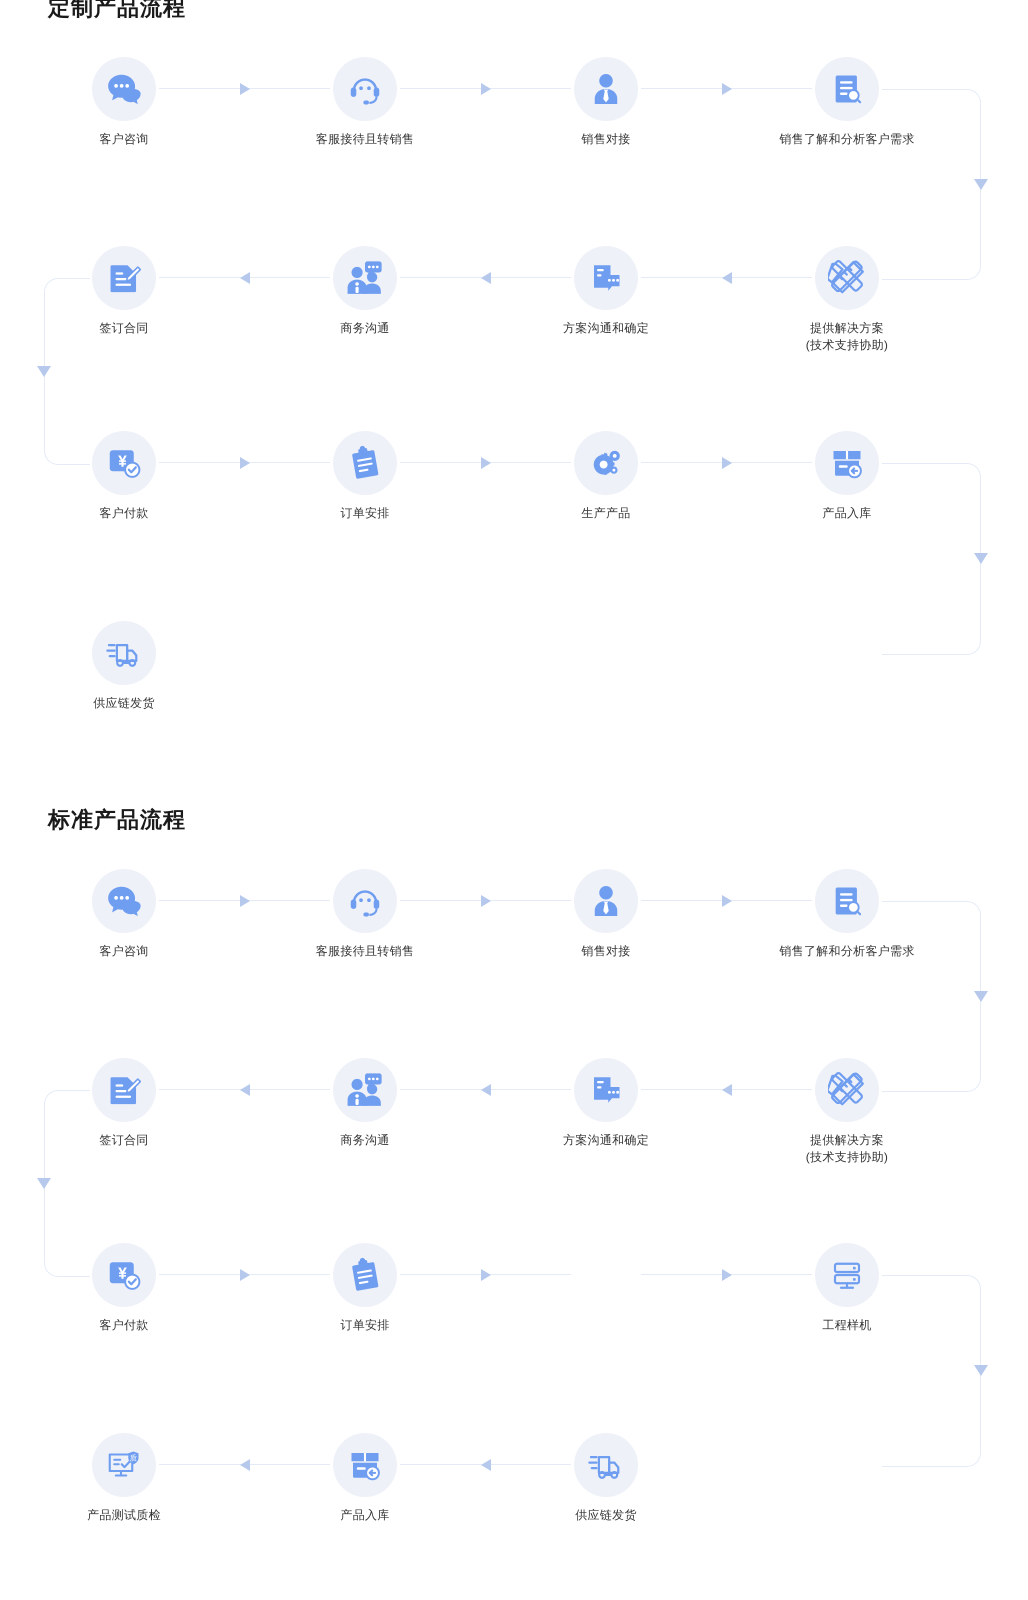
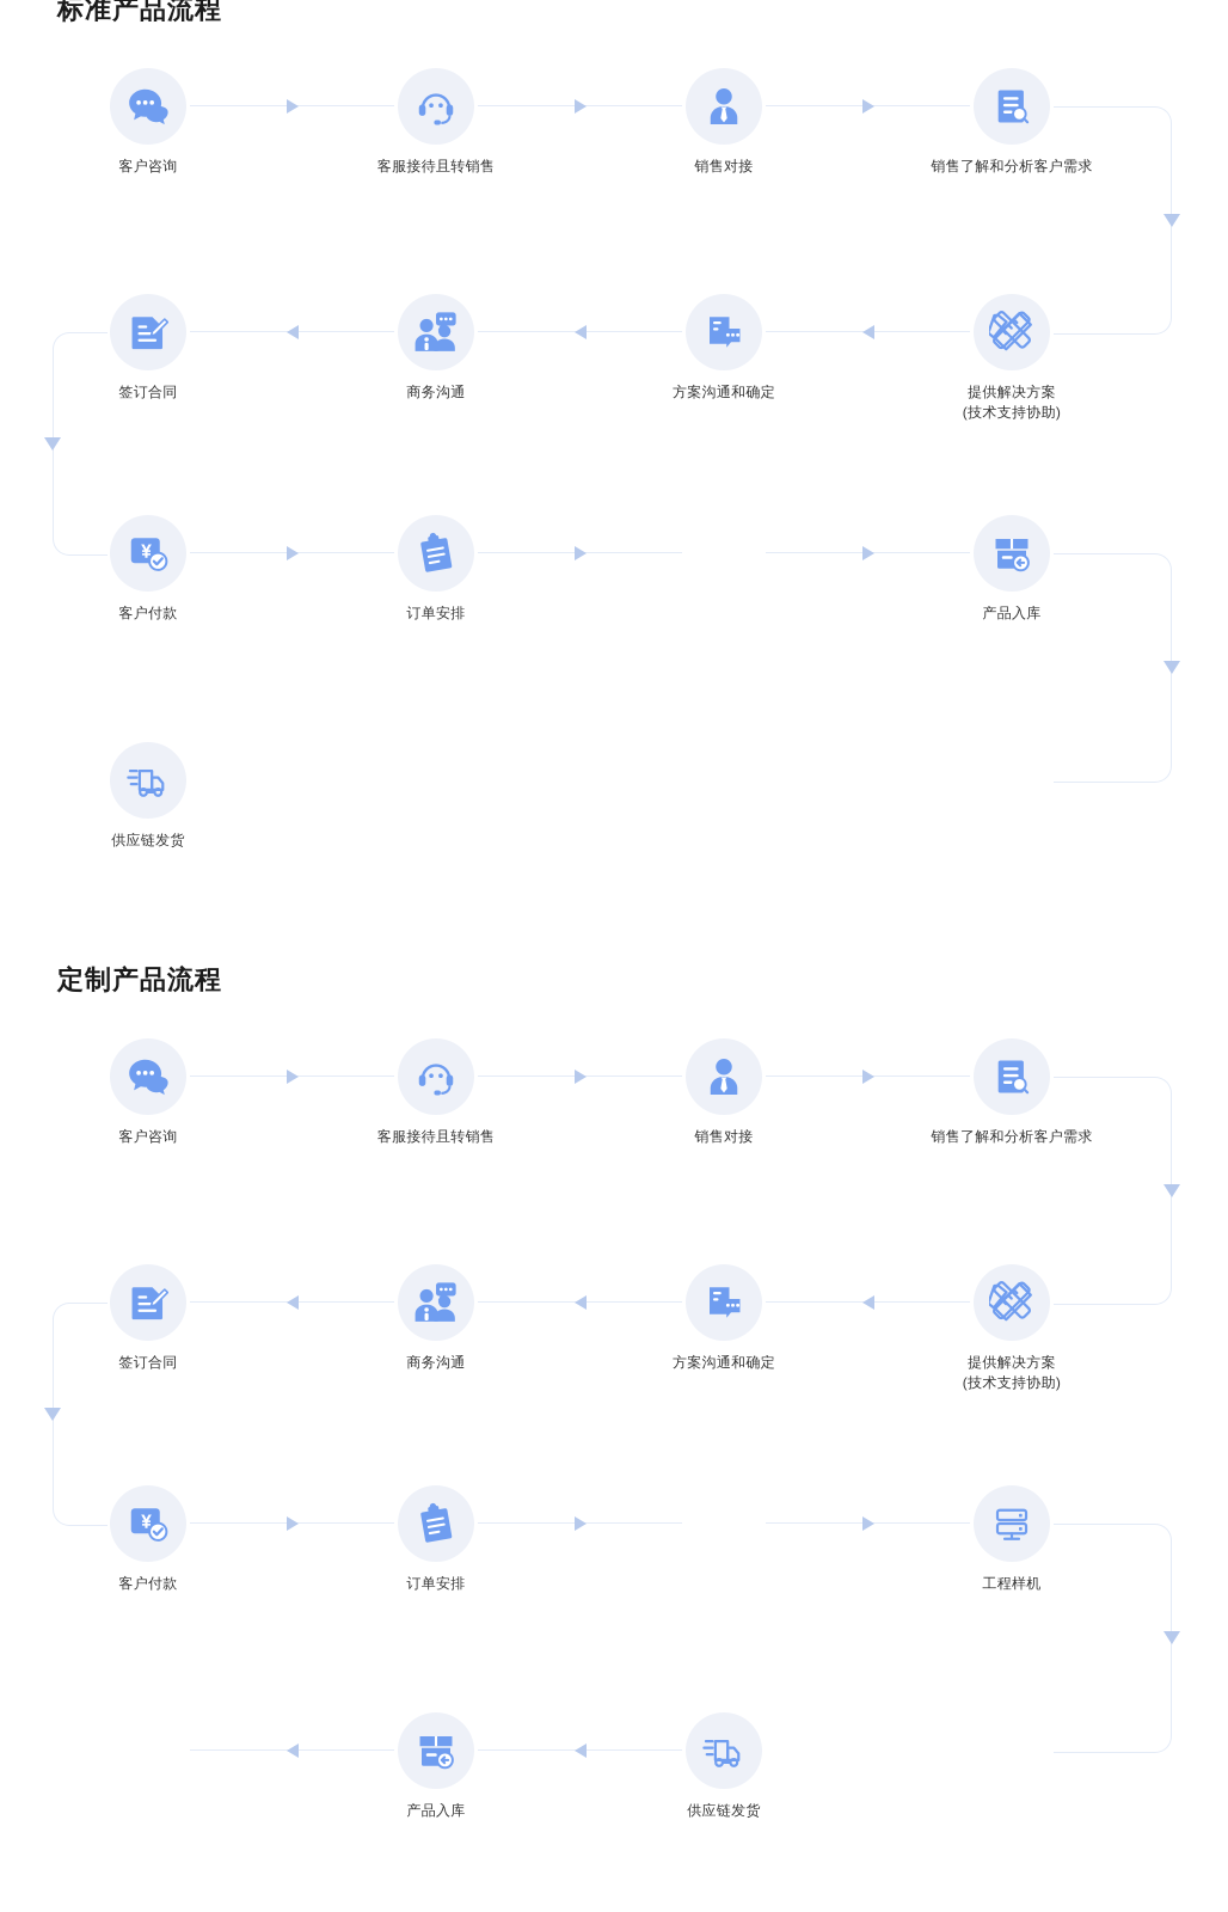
- 定制产品流程
+ 标准产品流程
  客户咨询
  客服接待且转销售
  销售对接
  销售了解和分析客户需求
  提供解决方案
  (技术支持协助)
  方案沟通和确定
  商务沟通
  签订合同
  客户付款
  订单安排
- 生产产品
  产品入库
  供应链发货
- 标准产品流程
+ 定制产品流程
  客户咨询
  客服接待且转销售
  销售对接
  销售了解和分析客户需求
  提供解决方案
  (技术支持协助)
  方案沟通和确定
  商务沟通
  签订合同
  客户付款
  订单安排
  工程样机
  供应链发货
  产品入库
- 质
- 产品测试质检
